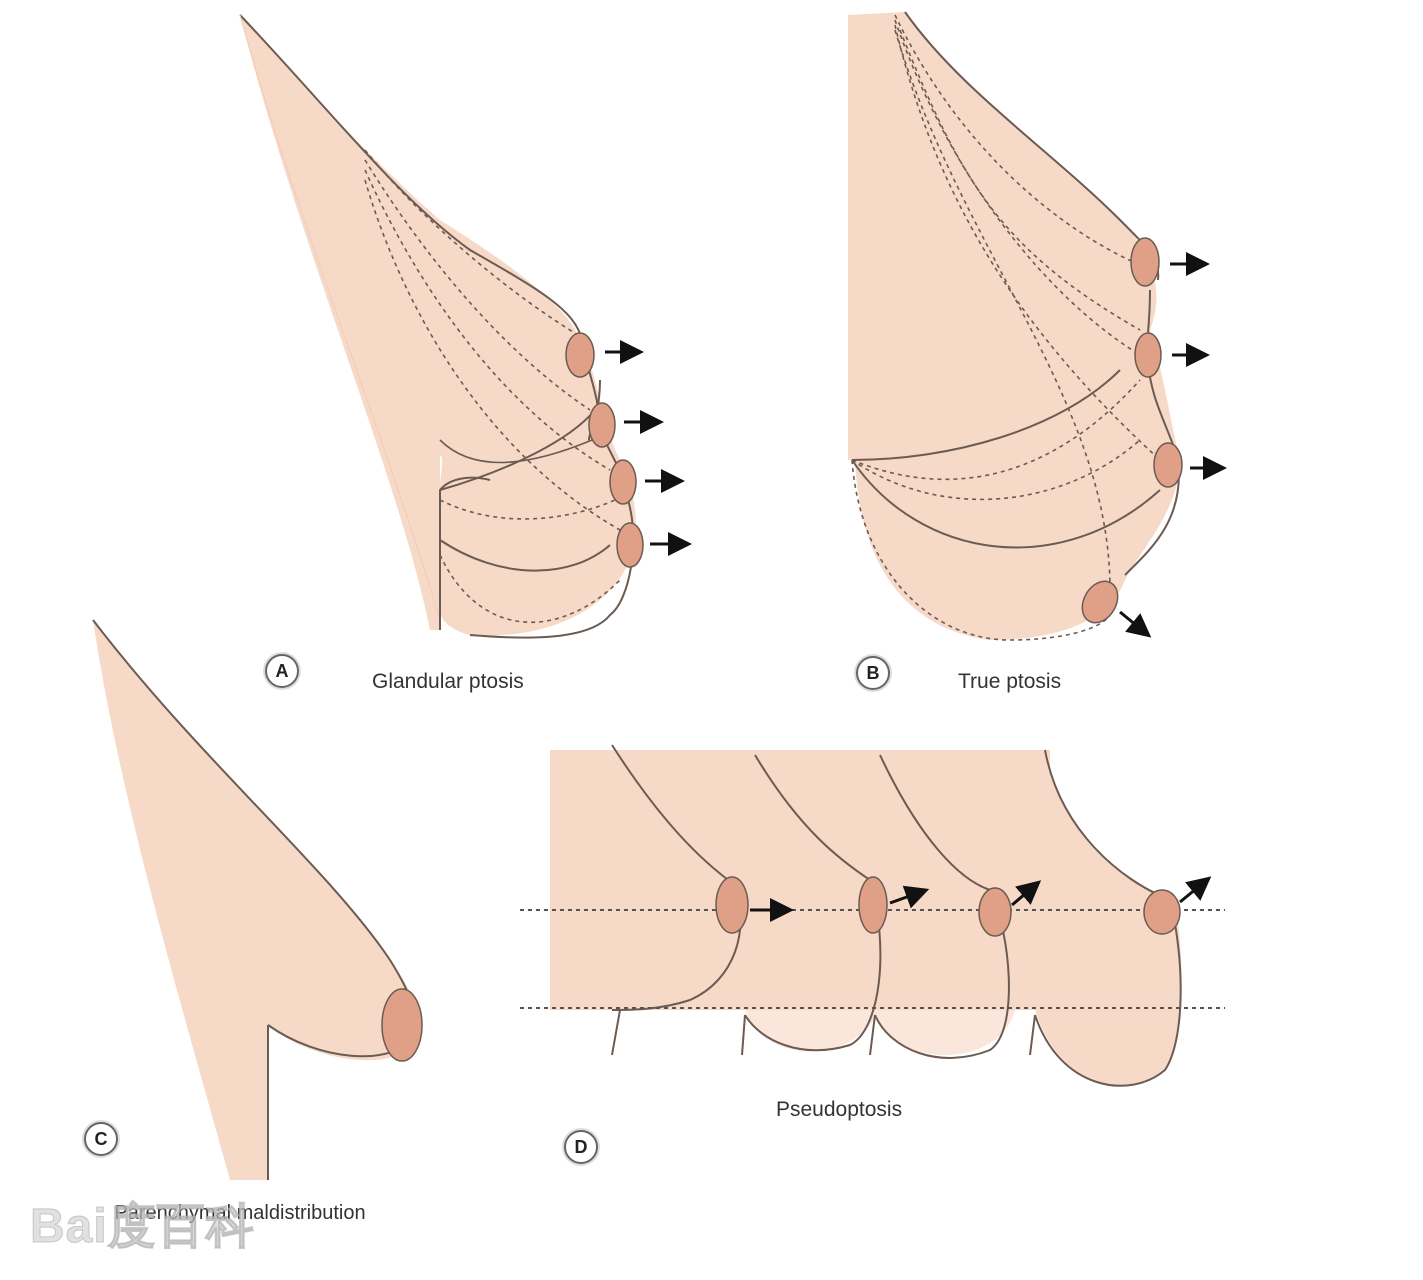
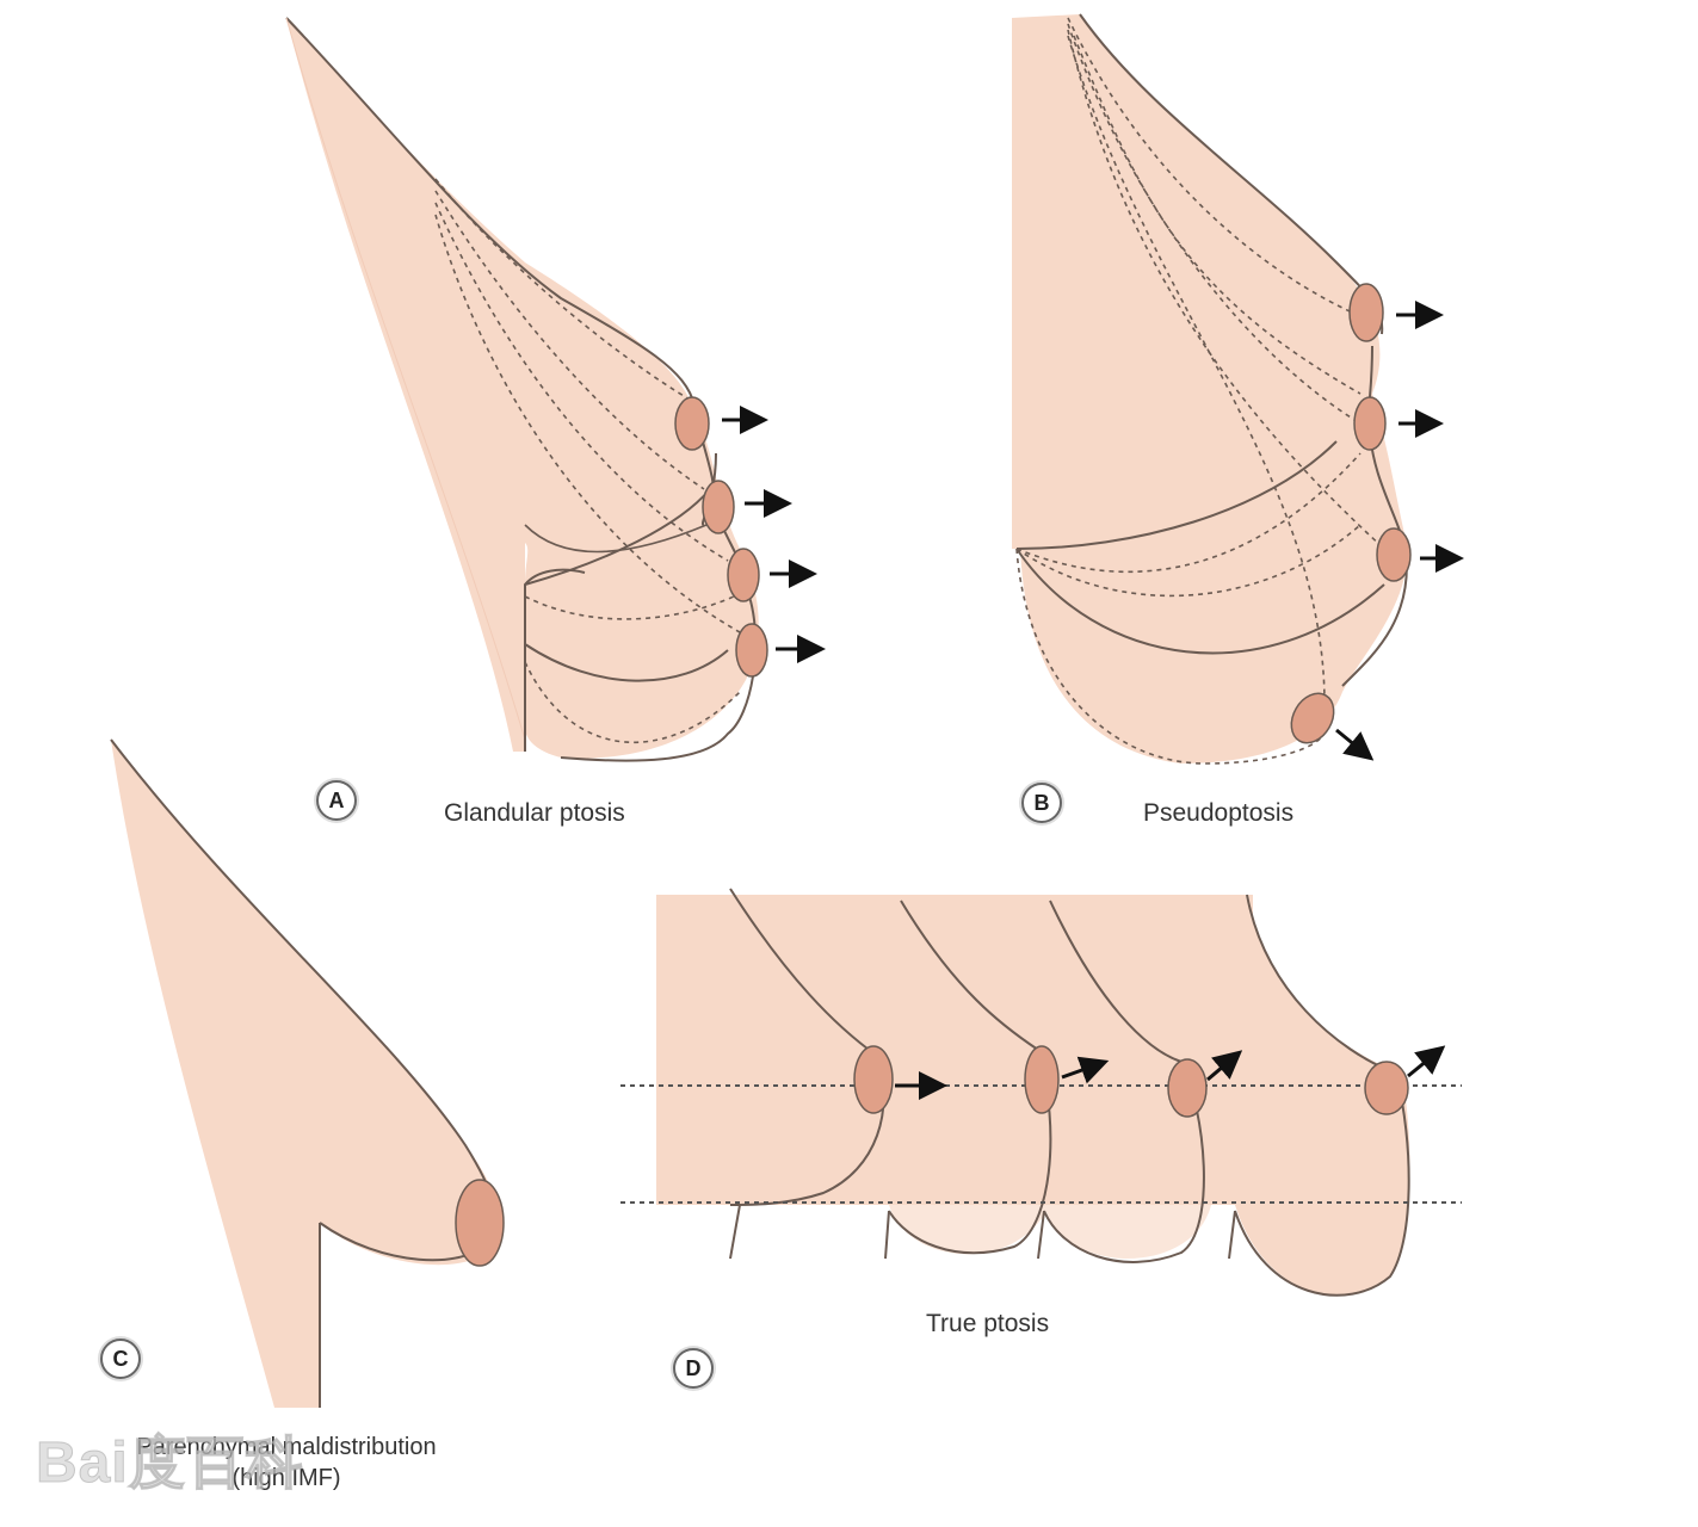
  A
  Glandular ptosis
  B
- True ptosis
+ Pseudoptosis
  C
  Parenchymal maldistribution
+ (high IMF)
  D
- Pseudoptosis
+ True ptosis
  Bai度百科
